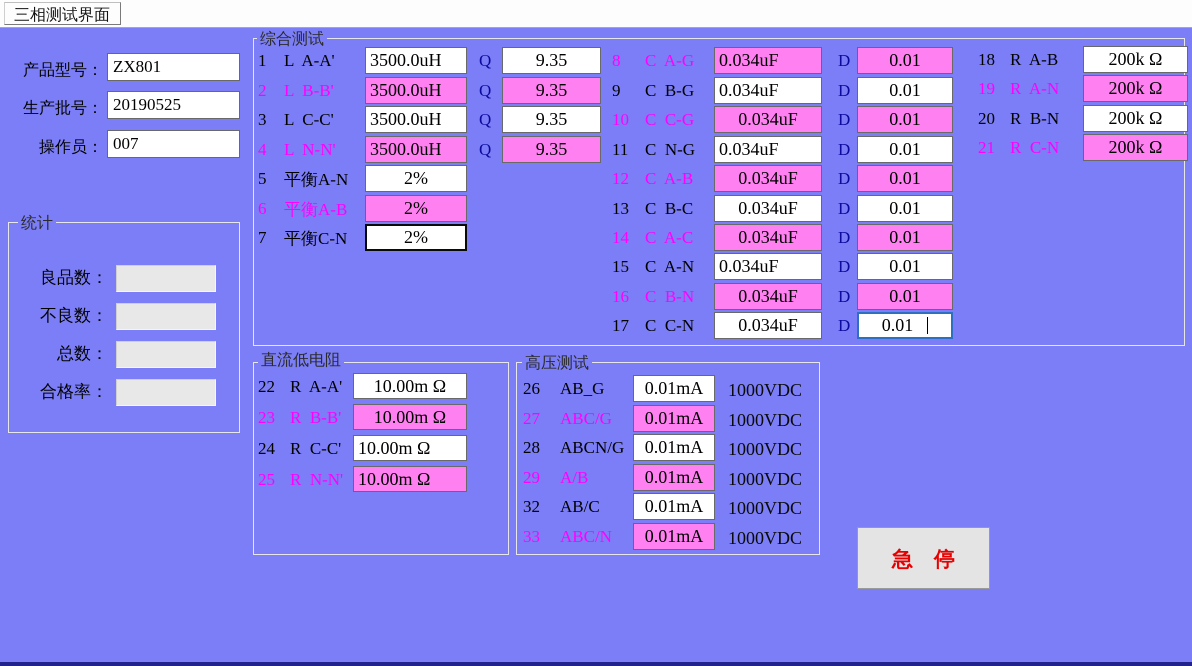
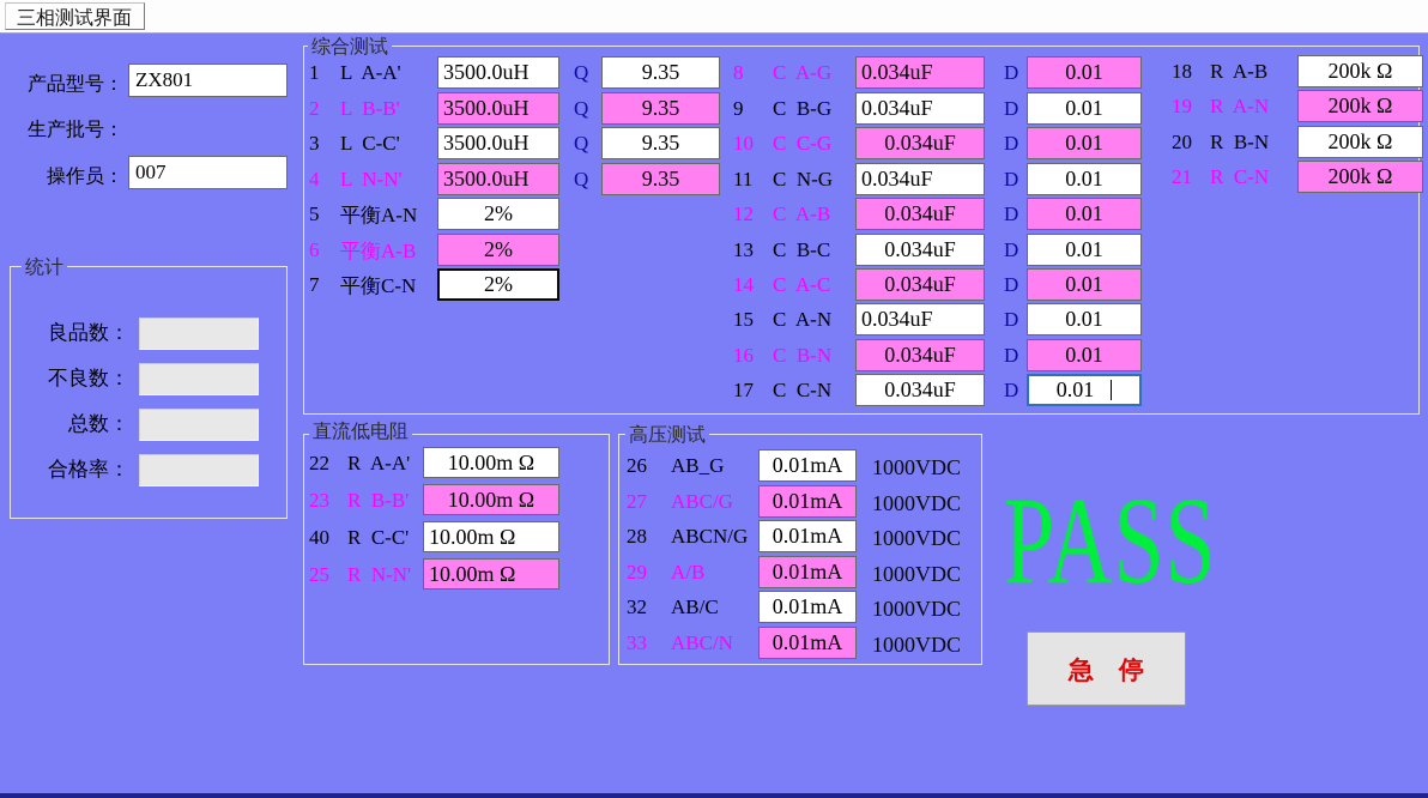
  三相测试界面
  产品型号：
  ZX801
  生产批号：
- 20190525
  操作员：
  007
  统计
  良品数：
  不良数：
  总数：
  合格率：
  综合测试
  直流低电阻
  高压测试
+ PASS
  急 停
  1
  L A-A'
  3500.0uH
  Q
  9.35
  2
  L B-B'
  3500.0uH
  Q
  9.35
  3
  L C-C'
  3500.0uH
  Q
  9.35
  4
  L N-N'
  3500.0uH
  Q
  9.35
  5
  平衡A-N
  2%
  6
  平衡A-B
  2%
  7
  平衡C-N
  2%
  8
  C A-G
  0.034uF
  D
  0.01
  9
  C B-G
  0.034uF
  D
  0.01
  10
  C C-G
  0.034uF
  D
  0.01
  11
  C N-G
  0.034uF
  D
  0.01
  12
  C A-B
  0.034uF
  D
  0.01
  13
  C B-C
  0.034uF
  D
  0.01
  14
  C A-C
  0.034uF
  D
  0.01
  15
  C A-N
  0.034uF
  D
  0.01
  16
  C B-N
  0.034uF
  D
  0.01
  17
  C C-N
  0.034uF
  D
  0.01
  18
  R A-B
  200k Ω
  19
  R A-N
  200k Ω
  20
  R B-N
  200k Ω
  21
  R C-N
  200k Ω
  22
  R A-A'
  10.00m Ω
  23
  R B-B'
  10.00m Ω
- 24
+ 40
  R C-C'
  10.00m Ω
  25
  R N-N'
  10.00m Ω
  26
  AB_G
  0.01mA
  1000VDC
  27
  ABC/G
  0.01mA
  1000VDC
  28
  ABCN/G
  0.01mA
  1000VDC
  29
  A/B
  0.01mA
  1000VDC
  32
  AB/C
  0.01mA
  1000VDC
  33
  ABC/N
  0.01mA
  1000VDC
